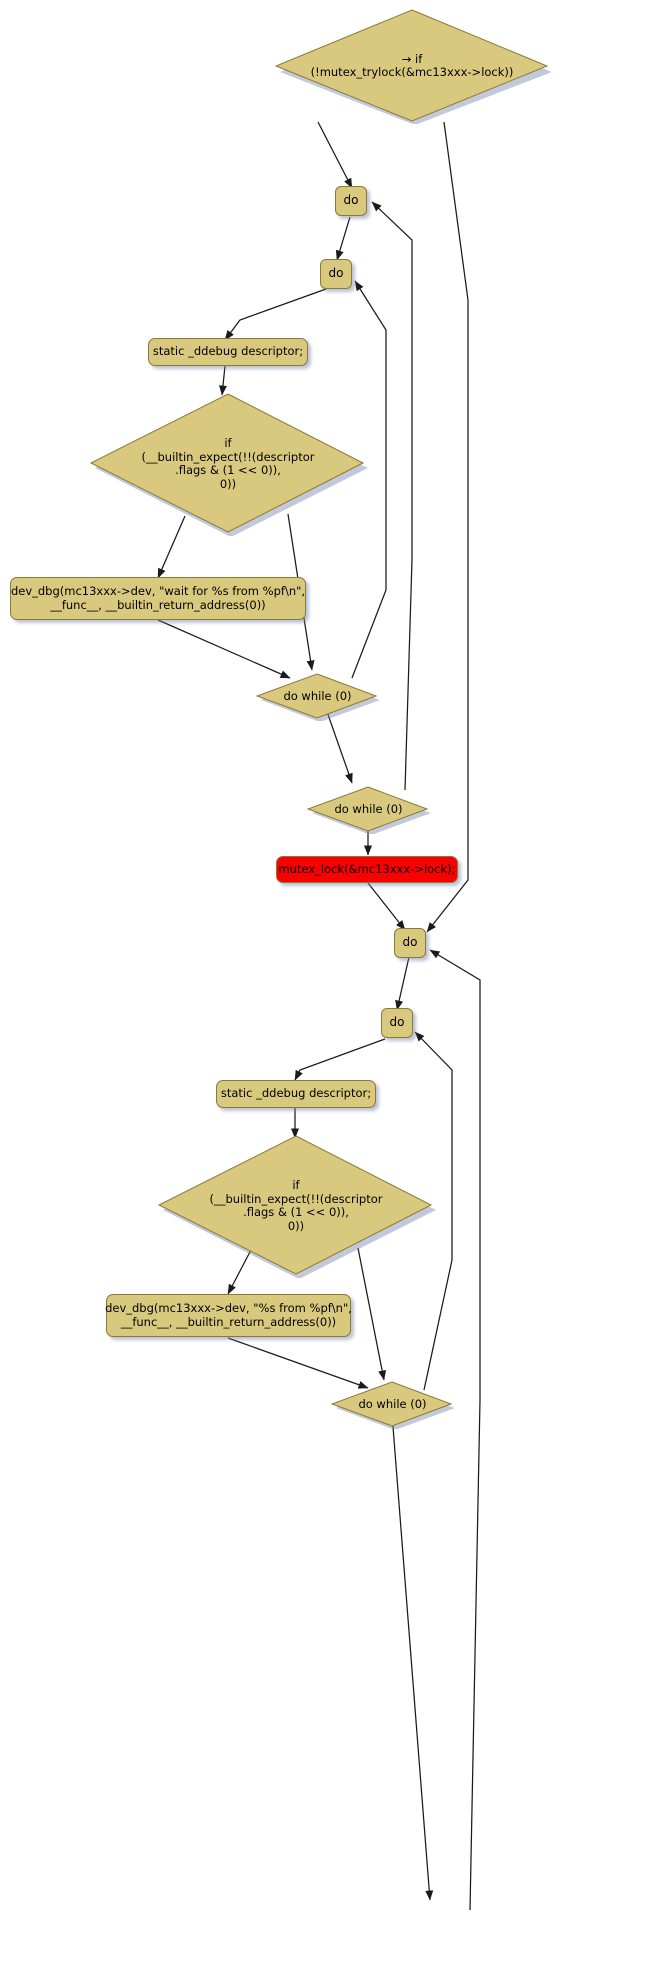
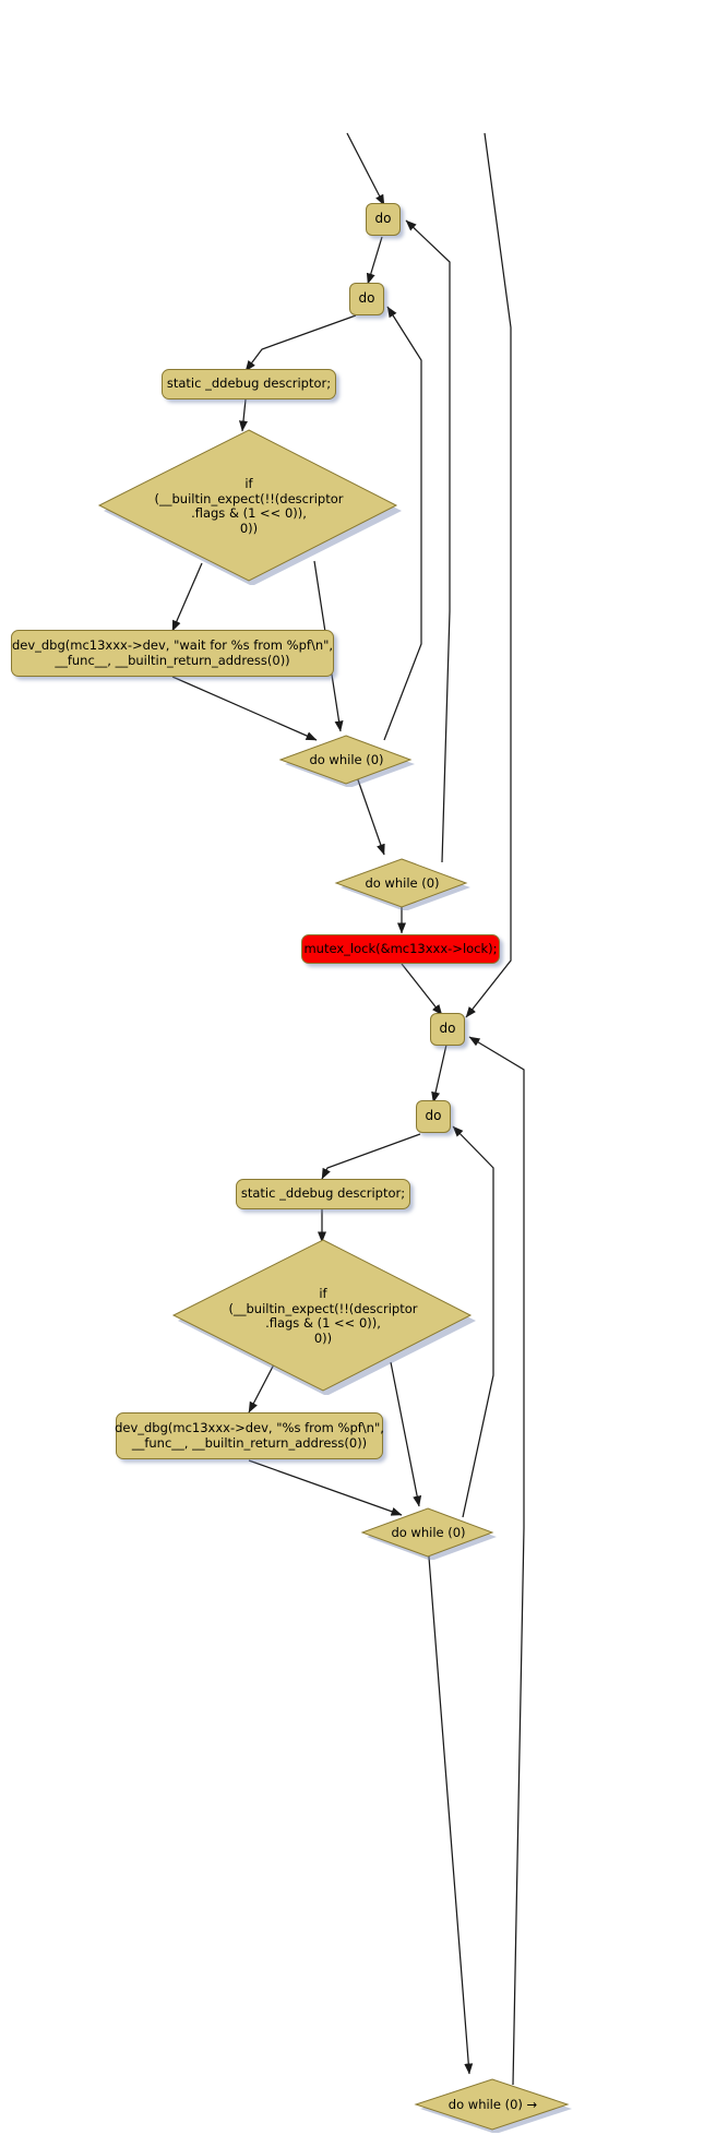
- → if
- (!mutex_trylock(&mc13xxx->lock))
  do
  do
  static _ddebug descriptor;
  if
  (__builtin_expect(!!(descriptor
  .flags & (1 << 0)),
  0))
  dev_dbg(mc13xxx->dev, "wait for %s from %pf\n",
  __func__, __builtin_return_address(0))
  do while (0)
  do while (0)
  mutex_lock(&mc13xxx->lock);
  do
  do
  static _ddebug descriptor;
  if
  (__builtin_expect(!!(descriptor
  .flags & (1 << 0)),
  0))
  dev_dbg(mc13xxx->dev, "%s from %pf\n",
  __func__, __builtin_return_address(0))
  do while (0)
+ do while (0) →
